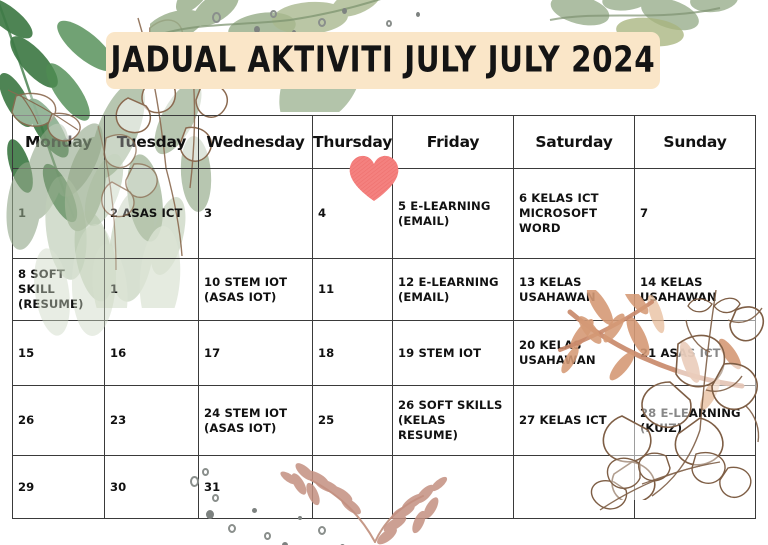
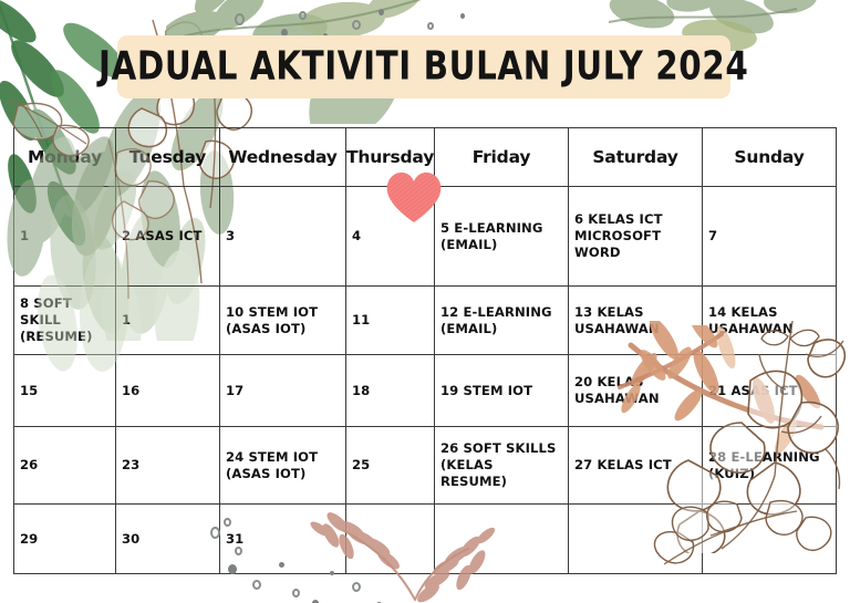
- JADUAL AKTIVITI JULY JULY 2024
+ JADUAL AKTIVITI BULAN JULY 2024
  Monday	Tuesday	Wednesday	Thursday	Friday	Saturday	Sunday
  1	2 ASAS ICT	3	4	5 E-LEARNING (EMAIL)	6 KELAS ICT MICROSOFT WORD	7
  8 SOFT SKILL (RESUME)	1	10 STEM IOT (ASAS IOT)	11	12 E-LEARNING (EMAIL)	13 KELAS USAHAWA	14 KELAS USAHAWAN
  15	16	17	18	19 STEM IOT	20 KEL USAHAWAN	1 AS ICT
  26	23	24 STEM IOT (ASAS IOT)	25	26 SOFT SKILLS (KELAS RESUME)	27 KELAS ICT	28 E-LEARNING (KUIZ)
  29	30	31
